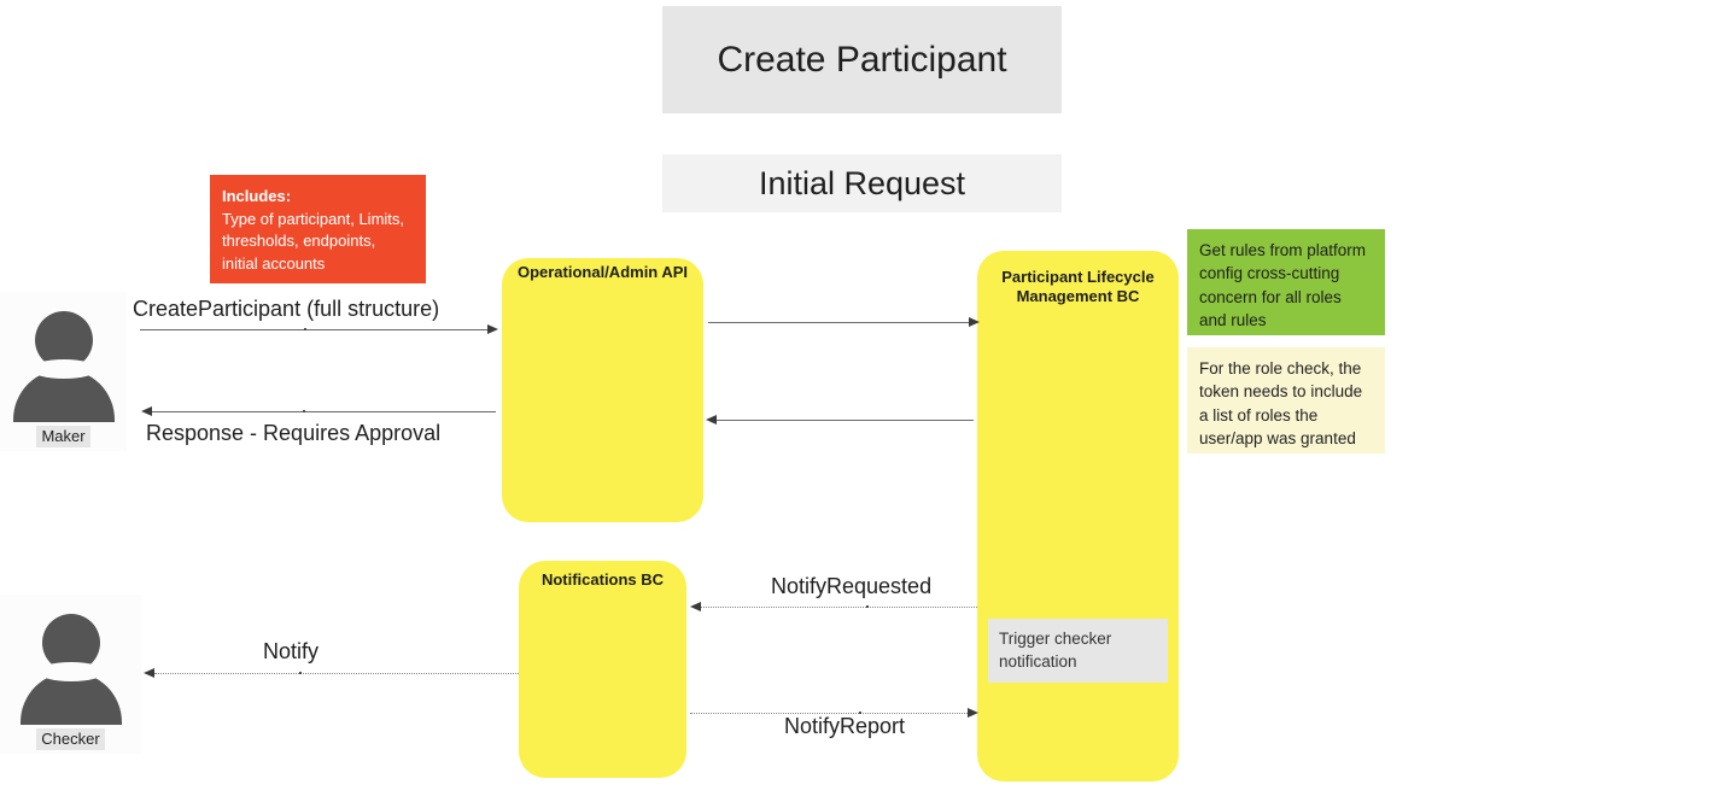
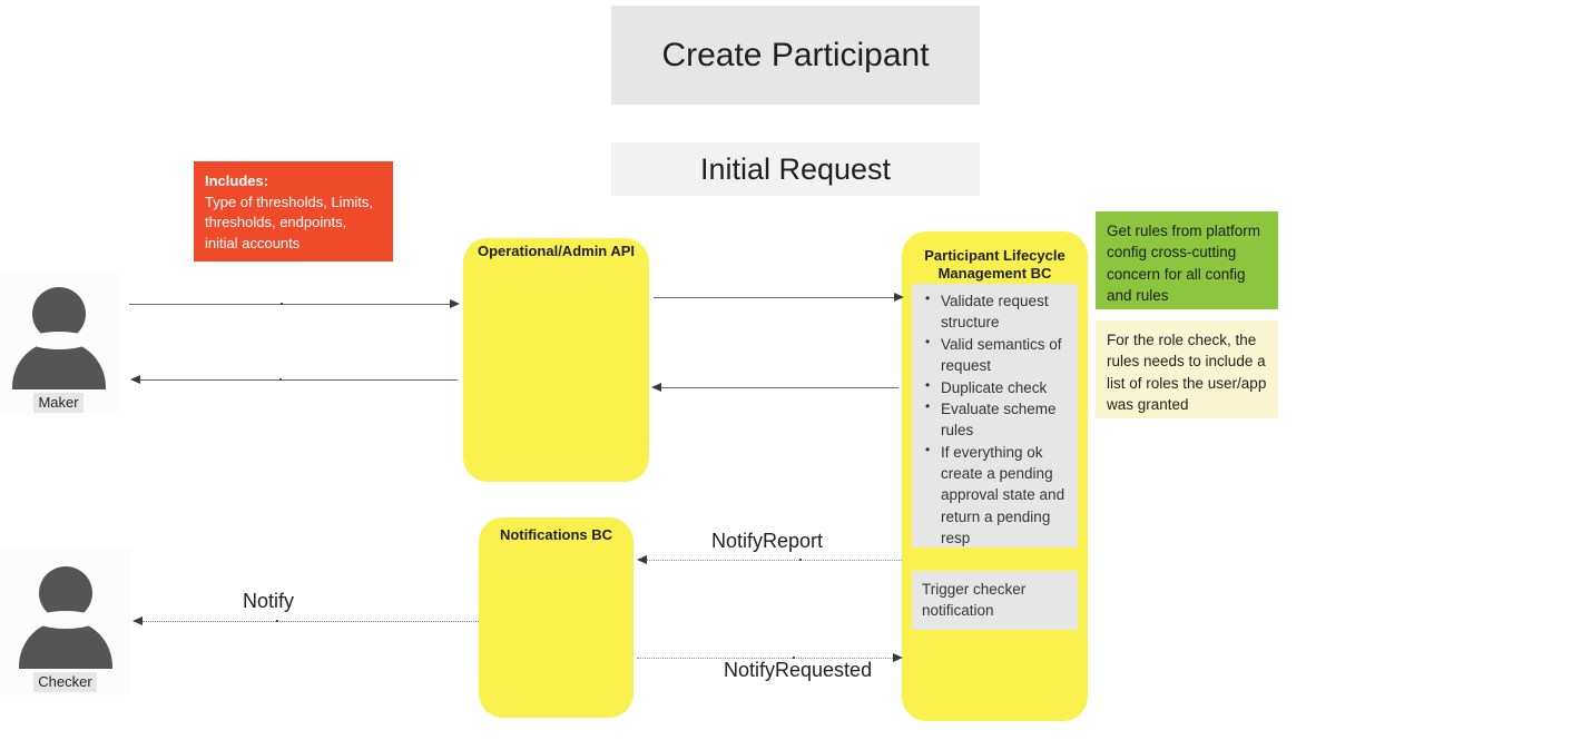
  Create Participant
  Initial Request
  Maker
  Checker
  Operational/Admin API
  Participant Lifecycle
  Management BC
  Notifications BC
+ Validate request structure
+ Valid semantics of request
+ Duplicate check
+ Evaluate scheme rules
+ If everything ok create a pending approval state and return a pending resp
  Trigger checker notification
  Includes:
- Type of participant, Limits, thresholds, endpoints, initial accounts
+ Type of thresholds, Limits, thresholds, endpoints, initial accounts
- Get rules from platform config cross-cutting concern for all roles and rules
+ Get rules from platform config cross-cutting concern for all config and rules
- For the role check, the token needs to include a list of roles the user/app was granted
+ For the role check, the rules needs to include a list of roles the user/app was granted
- CreateParticipant (full structure)
- Response - Requires Approval
- NotifyRequested
+ NotifyReport
  Notify
- NotifyReport
+ NotifyRequested
